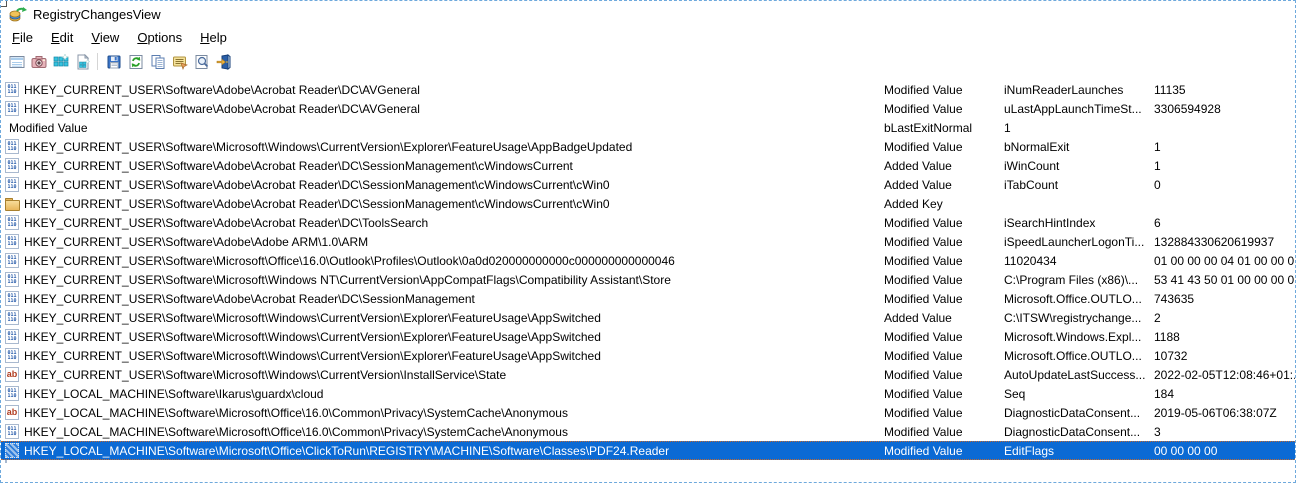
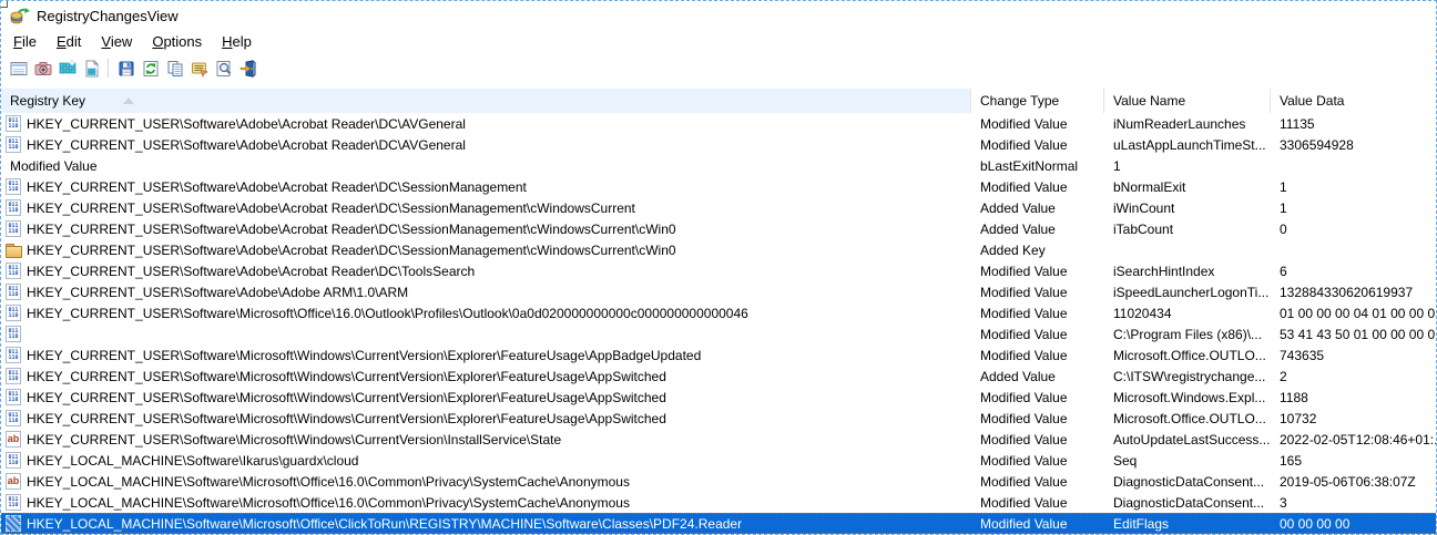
  RegistryChangesView
  File
  Edit
  View
  Options
  Help
+ Registry Key
+ Change Type
+ Value Name
+ Value Data
  HKEY_CURRENT_USER\Software\Adobe\Acrobat Reader\DC\AVGeneral
  Modified Value
  iNumReaderLaunches
  11135
  HKEY_CURRENT_USER\Software\Adobe\Acrobat Reader\DC\AVGeneral
  Modified Value
  uLastAppLaunchTimeSt...
  3306594928
  Modified Value
  bLastExitNormal
  1
- HKEY_CURRENT_USER\Software\Microsoft\Windows\CurrentVersion\Explorer\FeatureUsage\AppBadgeUpdated
+ HKEY_CURRENT_USER\Software\Adobe\Acrobat Reader\DC\SessionManagement
  Modified Value
  bNormalExit
  1
  HKEY_CURRENT_USER\Software\Adobe\Acrobat Reader\DC\SessionManagement\cWindowsCurrent
  Added Value
  iWinCount
  1
  HKEY_CURRENT_USER\Software\Adobe\Acrobat Reader\DC\SessionManagement\cWindowsCurrent\cWin0
  Added Value
  iTabCount
  0
  HKEY_CURRENT_USER\Software\Adobe\Acrobat Reader\DC\SessionManagement\cWindowsCurrent\cWin0
  Added Key
  HKEY_CURRENT_USER\Software\Adobe\Acrobat Reader\DC\ToolsSearch
  Modified Value
  iSearchHintIndex
  6
  HKEY_CURRENT_USER\Software\Adobe\Adobe ARM\1.0\ARM
  Modified Value
  iSpeedLauncherLogonTi...
  132884330620619937
  HKEY_CURRENT_USER\Software\Microsoft\Office\16.0\Outlook\Profiles\Outlook\0a0d020000000000c000000000000046
  Modified Value
  11020434
  01 00 00 00 04 01 00 00 0
- HKEY_CURRENT_USER\Software\Microsoft\Windows NT\CurrentVersion\AppCompatFlags\Compatibility Assistant\Store
  Modified Value
  C:\Program Files (x86)\...
  53 41 43 50 01 00 00 00 0
- HKEY_CURRENT_USER\Software\Adobe\Acrobat Reader\DC\SessionManagement
+ HKEY_CURRENT_USER\Software\Microsoft\Windows\CurrentVersion\Explorer\FeatureUsage\AppBadgeUpdated
  Modified Value
  Microsoft.Office.OUTLO...
  743635
  HKEY_CURRENT_USER\Software\Microsoft\Windows\CurrentVersion\Explorer\FeatureUsage\AppSwitched
  Added Value
  C:\ITSW\registrychange...
  2
  HKEY_CURRENT_USER\Software\Microsoft\Windows\CurrentVersion\Explorer\FeatureUsage\AppSwitched
  Modified Value
  Microsoft.Windows.Expl...
  1188
  HKEY_CURRENT_USER\Software\Microsoft\Windows\CurrentVersion\Explorer\FeatureUsage\AppSwitched
  Modified Value
  Microsoft.Office.OUTLO...
  10732
  HKEY_CURRENT_USER\Software\Microsoft\Windows\CurrentVersion\InstallService\State
  Modified Value
  AutoUpdateLastSuccess...
  2022-02-05T12:08:46+01:.
  HKEY_LOCAL_MACHINE\Software\Ikarus\guardx\cloud
  Modified Value
  Seq
- 184
+ 165
  HKEY_LOCAL_MACHINE\Software\Microsoft\Office\16.0\Common\Privacy\SystemCache\Anonymous
  Modified Value
  DiagnosticDataConsent...
  2019-05-06T06:38:07Z
  HKEY_LOCAL_MACHINE\Software\Microsoft\Office\16.0\Common\Privacy\SystemCache\Anonymous
  Modified Value
  DiagnosticDataConsent...
  3
  HKEY_LOCAL_MACHINE\Software\Microsoft\Office\ClickToRun\REGISTRY\MACHINE\Software\Classes\PDF24.Reader
  Modified Value
  EditFlags
  00 00 00 00
